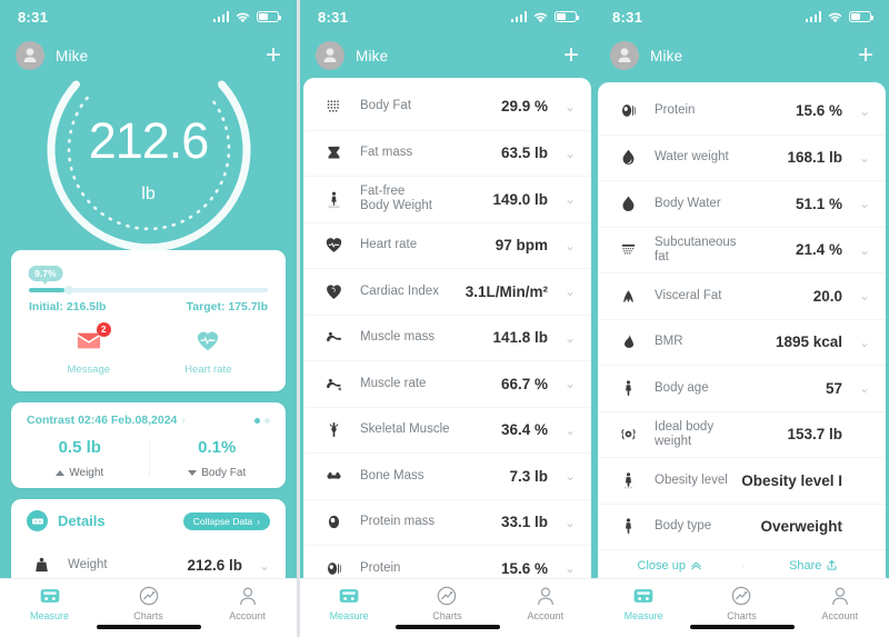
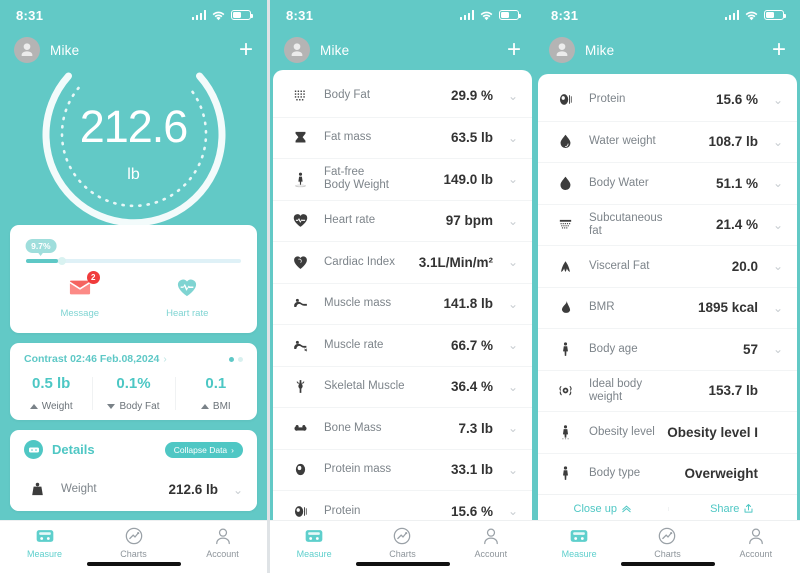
  8:31
  Mike
  +
  212.6
  lb
  9.7%
- Initial: 216.5lb
- Target: 175.7lb
  2
  Message
  Heart rate
  Contrast 02:46 Feb.08,2024
  ›
  0.5 lb
  Weight
  0.1%
  Body Fat
+ 0.1
+ BMI
  Details
  Collapse Data
  ›
  Weight
  212.6 lb
  ⌄
  Measure
  Charts
  Account
  8:31
  Mike
  +
  Body Fat
  29.9 %
  ⌄
  Fat mass
  63.5 lb
  ⌄
  Fat-free
  Body Weight
  149.0 lb
  ⌄
  Heart rate
  97 bpm
  ⌄
  Cardiac Index
  3.1L/Min/m²
  ⌄
  Muscle mass
  141.8 lb
  ⌄
  Muscle rate
  66.7 %
  ⌄
  Skeletal Muscle
  36.4 %
  ⌄
  Bone Mass
  7.3 lb
  ⌄
  Protein mass
  33.1 lb
  ⌄
  Protein
  15.6 %
  ⌄
  Measure
  Charts
  Account
  8:31
  Mike
  +
  Protein
  15.6 %
  ⌄
  Water weight
- 168.1 lb
+ 108.7 lb
  ⌄
  Body Water
  51.1 %
  ⌄
  Subcutaneous
  fat
  21.4 %
  ⌄
  Visceral Fat
  20.0
  ⌄
  BMR
  1895 kcal
  ⌄
  Body age
  57
  ⌄
  Ideal body
  weight
  153.7 lb
  Obesity level
  Obesity level I
  Body type
  Overweight
  Close up
  Share
  Measure
  Charts
  Account
